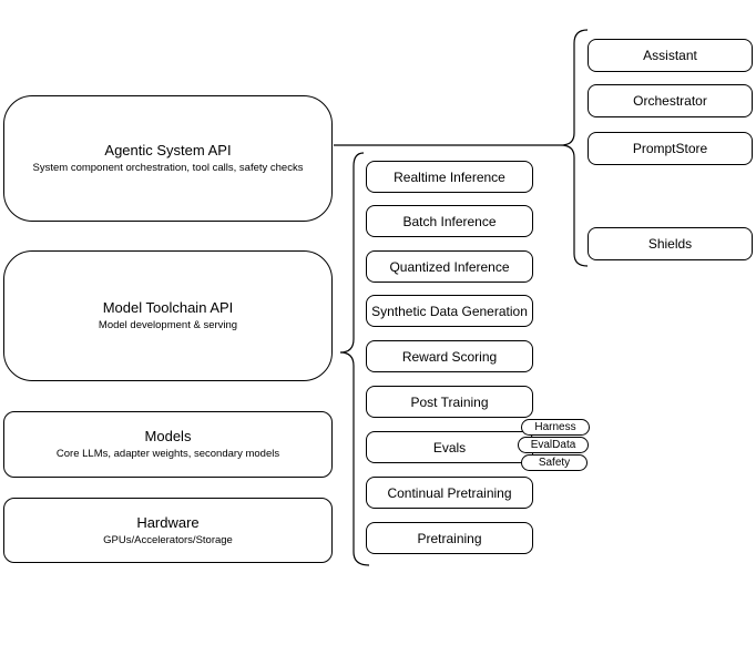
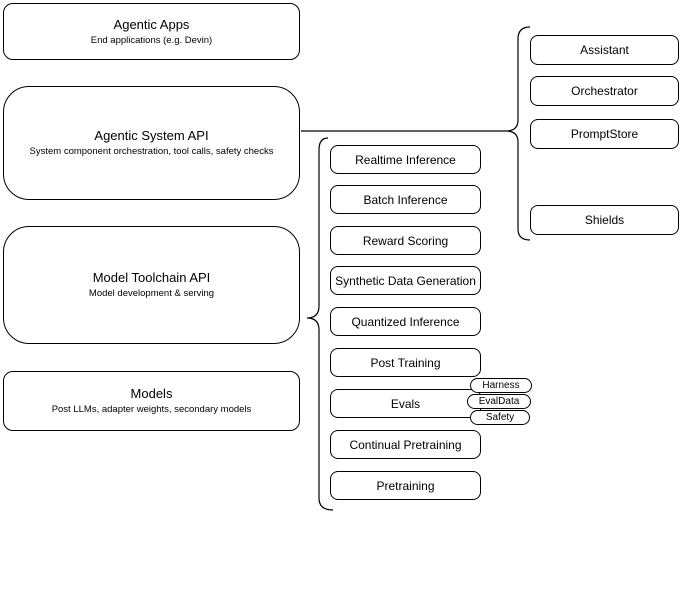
+ Agentic Apps
+ End applications (e.g. Devin)
  Agentic System API
  System component orchestration, tool calls, safety checks
  Model Toolchain API
  Model development & serving
  Models
- Core LLMs, adapter weights, secondary models
+ Post LLMs, adapter weights, secondary models
- Hardware
- GPUs/Accelerators/Storage
  Realtime Inference
  Batch Inference
- Quantized Inference
+ Reward Scoring
  Synthetic Data Generation
- Reward Scoring
+ Quantized Inference
  Post Training
  Evals
  Continual Pretraining
  Pretraining
  Harness
  EvalData
  Safety
  Assistant
  Orchestrator
  PromptStore
  Shields
